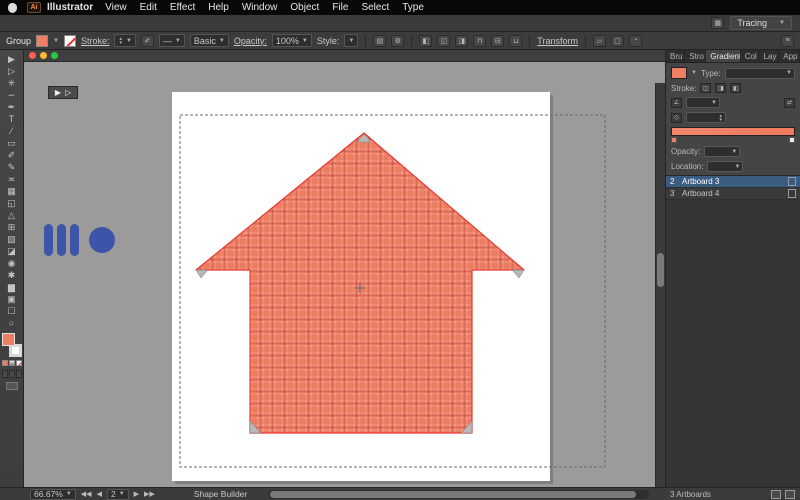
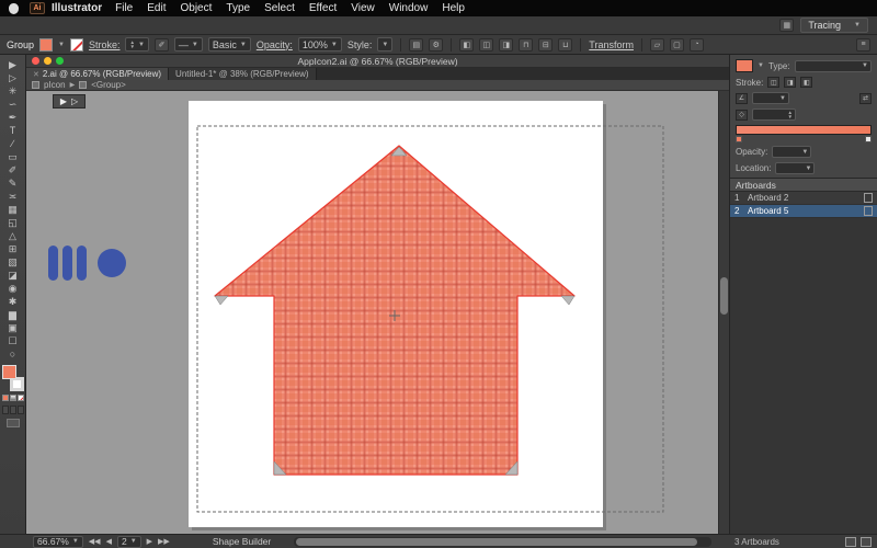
  Illustrator
- View
+ File
  Edit
- Effect
+ Object
- Help
+ Type
- Window
+ Select
- Object
+ Effect
- File
+ View
- Select
+ Window
- Type
+ Help
  Tracing
  Group
  Stroke:
  —
  Basic
  Opacity:
  100%
  Style:
  Transform
  ▶
  ▷
  ✳
  ∽
  ✒
  T
  ∕
  ▭
  ✐
  ✎
  ≍
  ▦
  ◱
  △
  ⊞
  ▧
  ◪
  ◉
  ✱
  ▆
  ▣
  ☐
  ○
+ AppIcon2.ai @ 66.67% (RGB/Preview)
+ 2.ai @ 66.67% (RGB/Preview)
+ Untitled-1* @ 38% (RGB/Preview)
+ pIcon
+ <Group>
  ▶
  ▷
- Bru
- Stro
- Gradient
- Col
- Lay
- App
  Type:
  Stroke:
  Opacity:
  Location:
+ Artboards
+ 1
+ Artboard 2
  2
- Artboard 3
+ Artboard 5
- 3
- Artboard 4
  3 Artboards
  66.67%
  2
  Shape Builder
